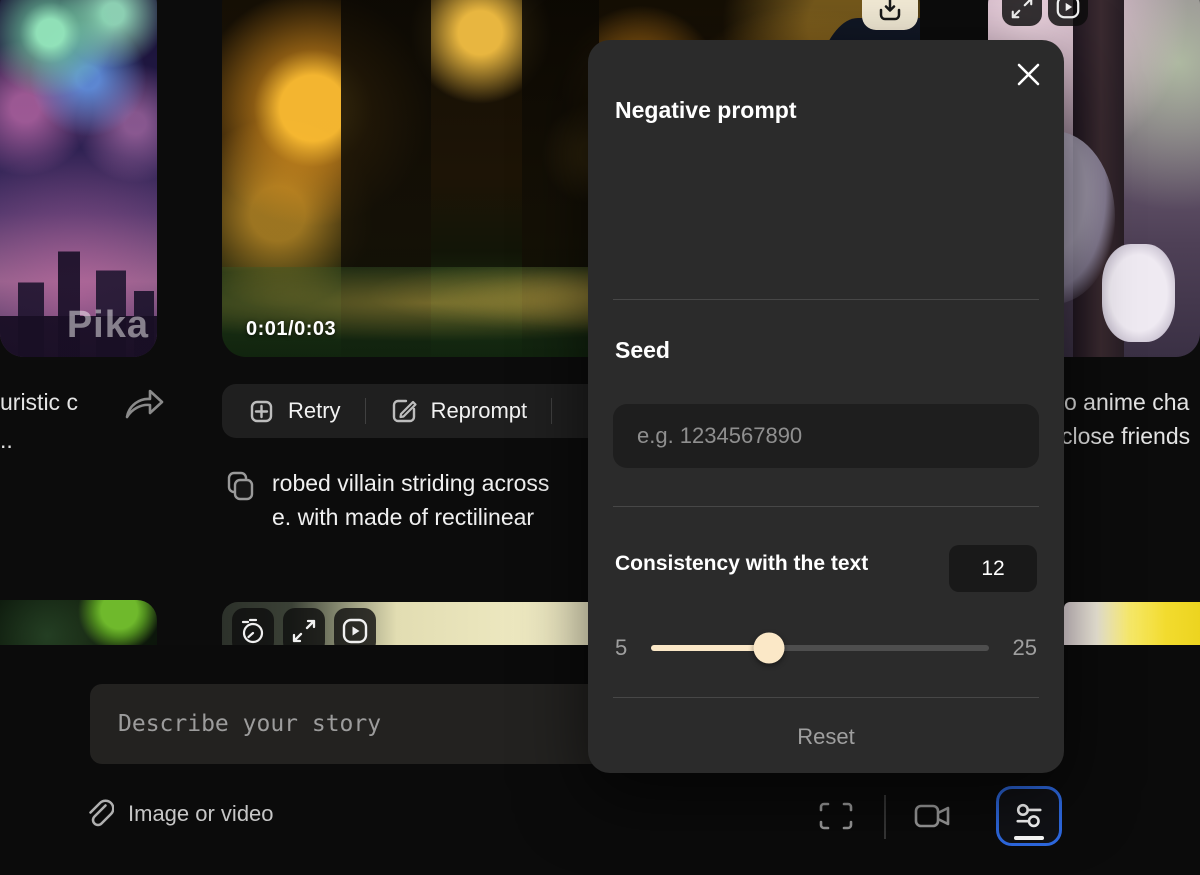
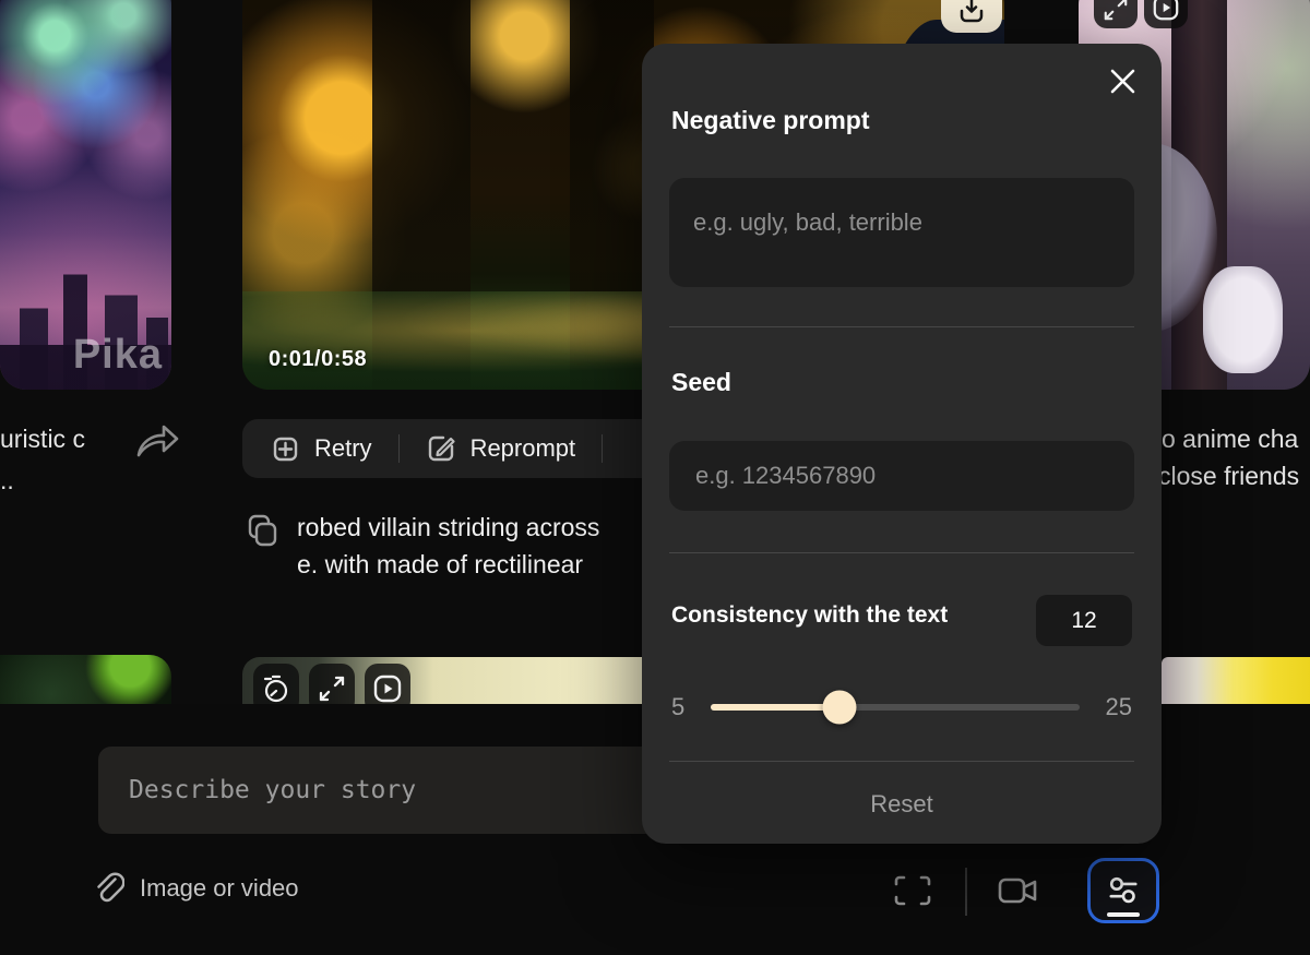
  Pika
  uristic c
  ..
- 0:01/0:03
+ 0:01/0:58
  Retry
  Reprompt
  robed villain striding across
  e. with made of rectilinear
  o anime cha
  close friends
  Describe your story
  Image or video
  Negative prompt
+ e.g. ugly, bad, terrible
  Seed
  e.g. 1234567890
  Consistency with the text
  12
  5
  25
  Reset
